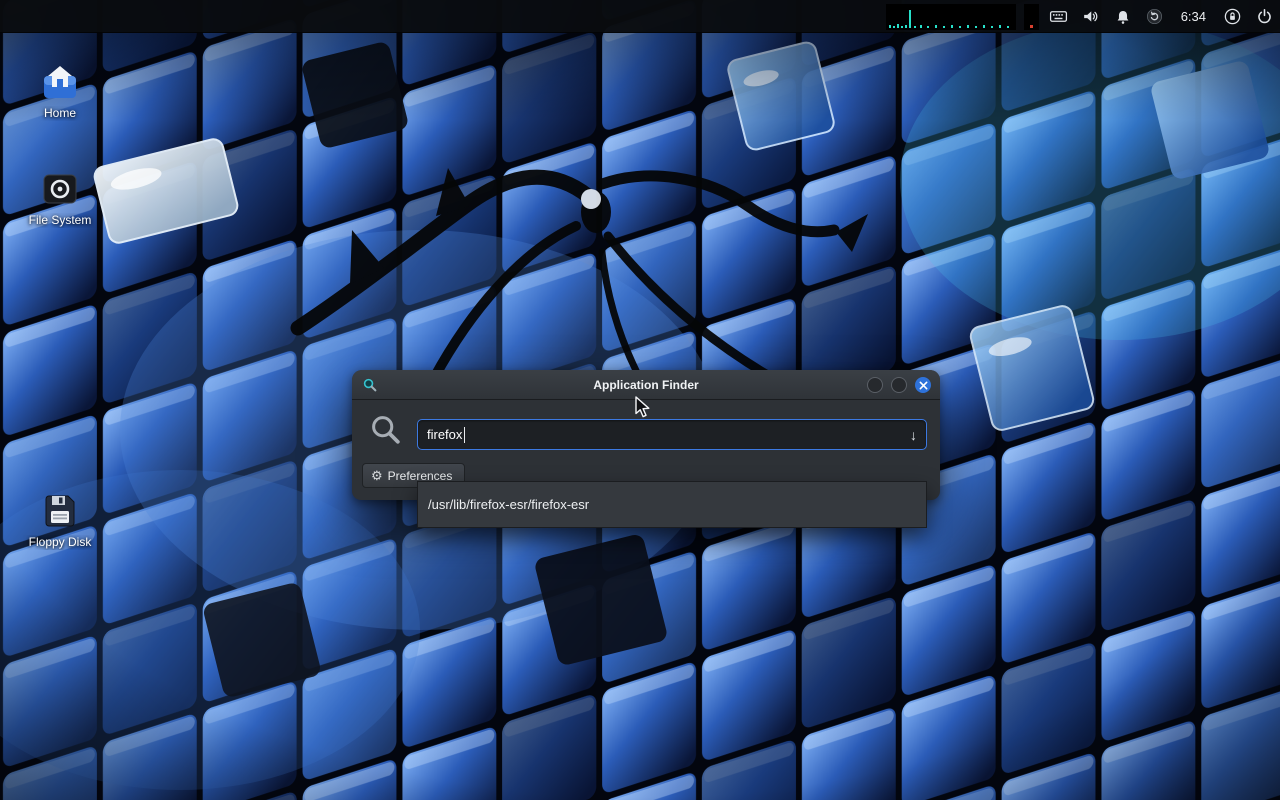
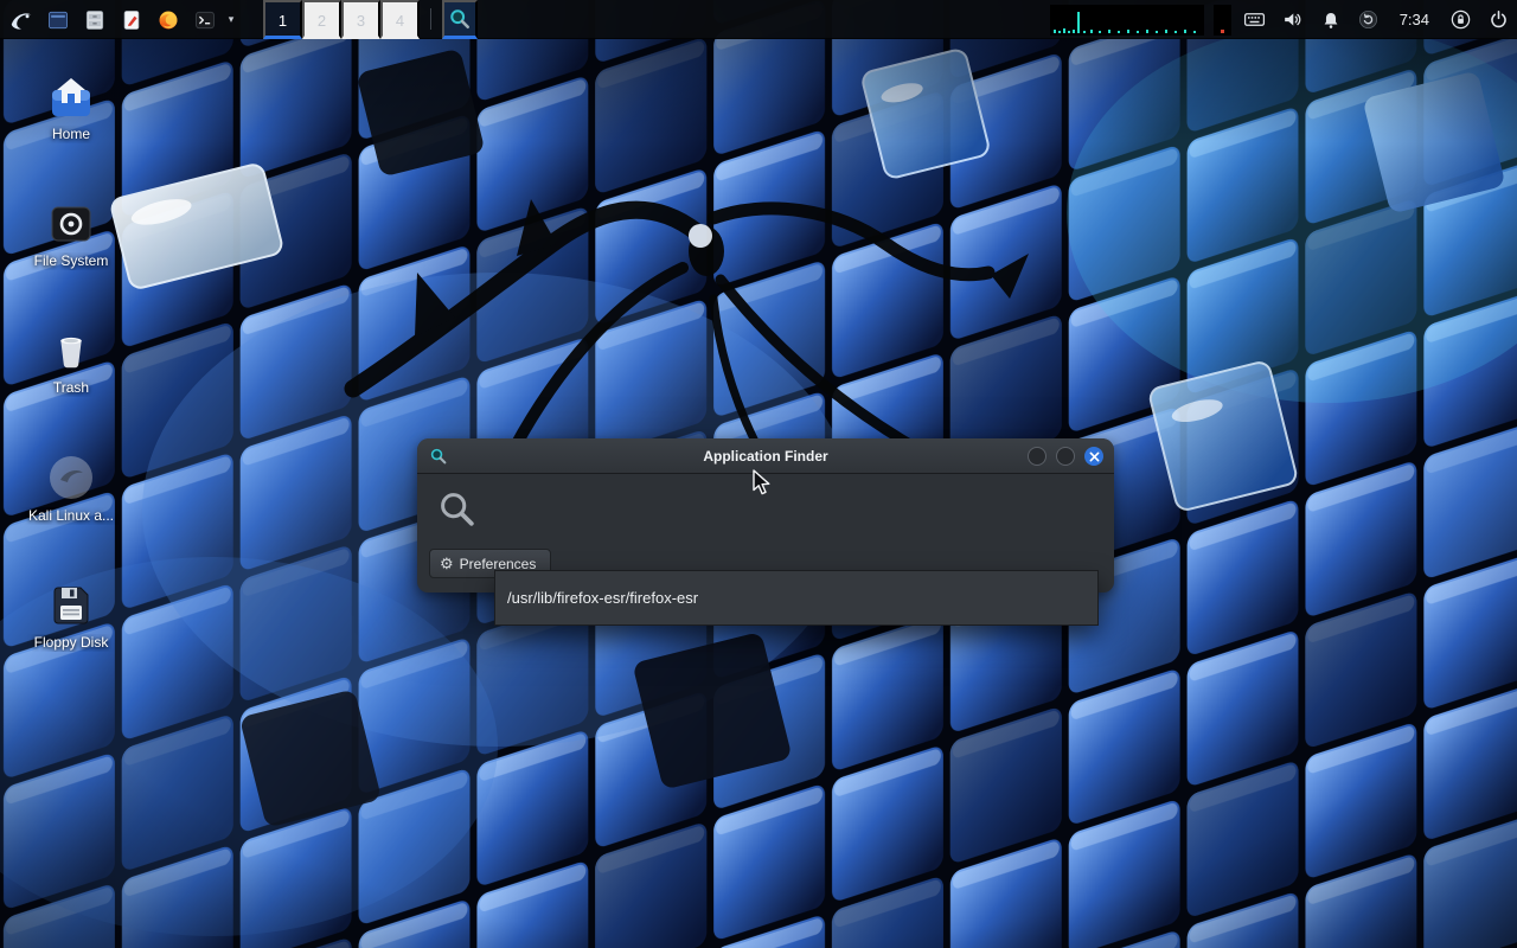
+ ▾
+ 1
+ 2
+ 3
+ 4
- 6:34
+ 7:34
  Home
  File System
+ Trash
+ Kali Linux a...
  Floppy Disk
  Application Finder
- firefox
- ↓
  ⚙
  Preferences
  /usr/lib/firefox-esr/firefox-esr
